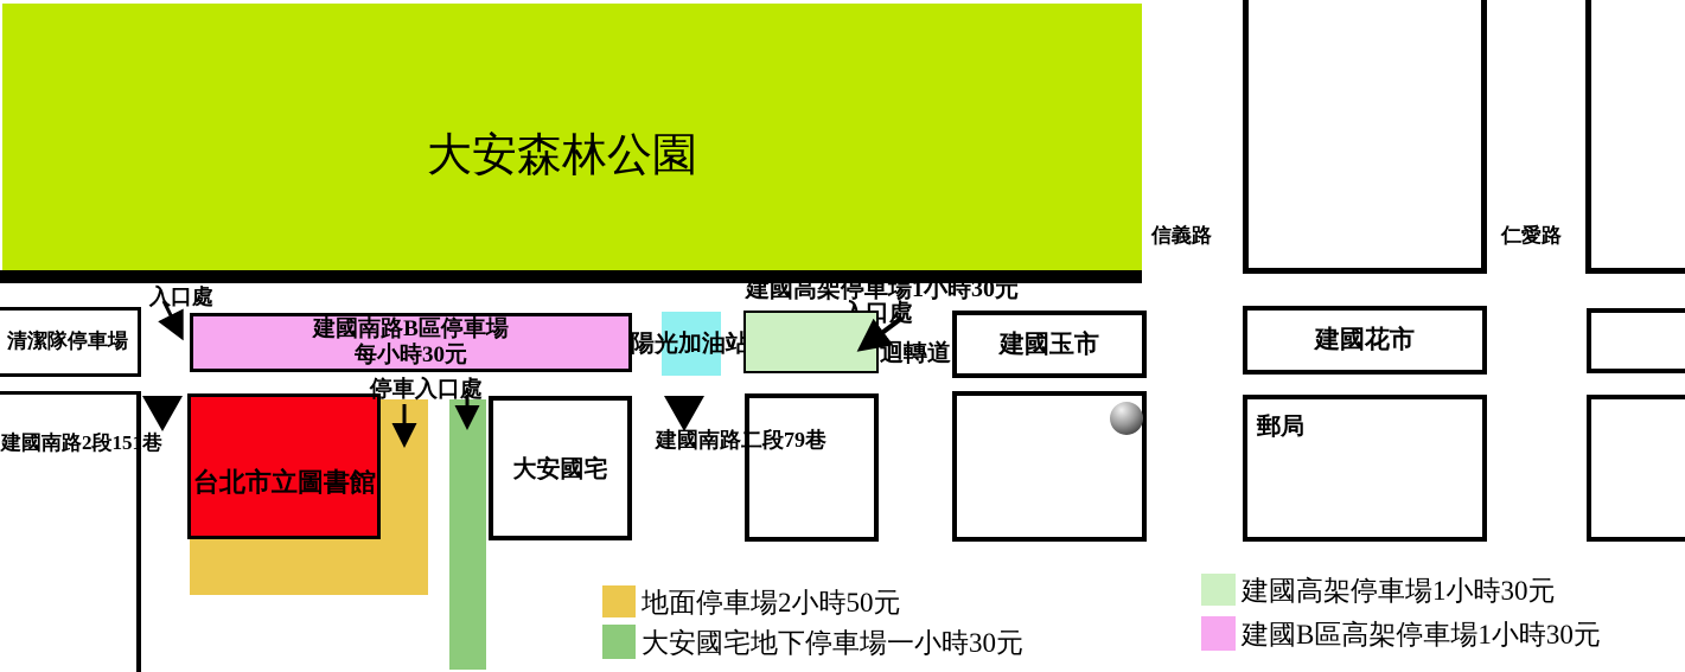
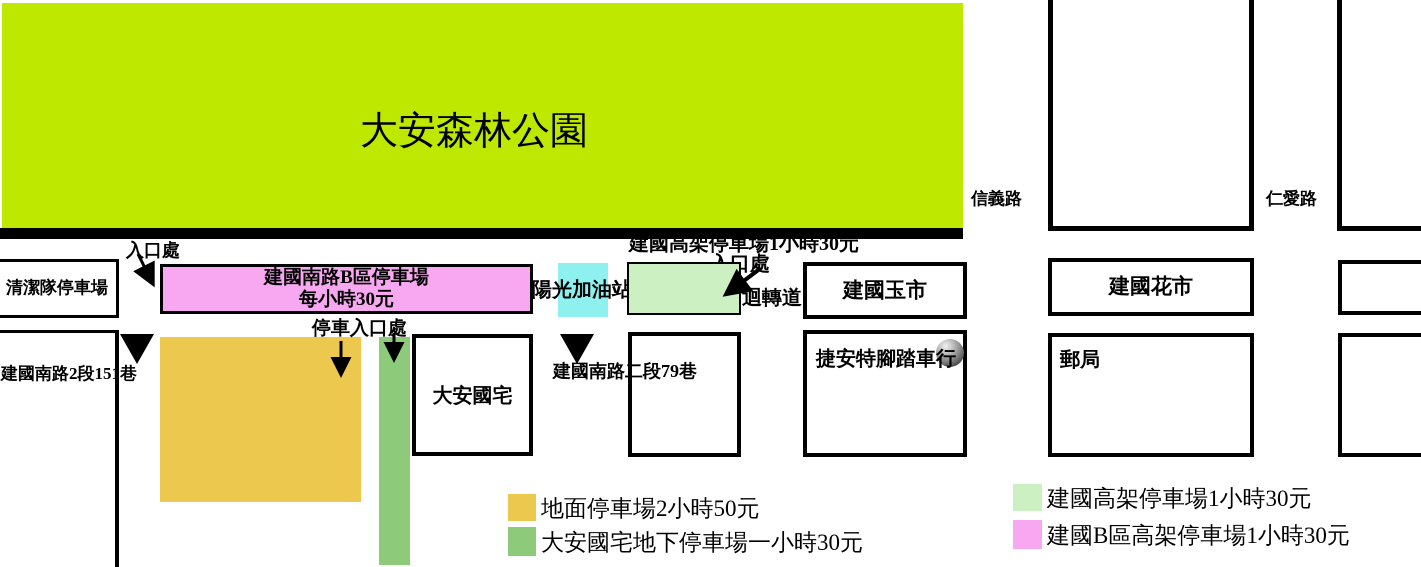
  大安森林公園
  信義路
  仁愛路
  清潔隊停車場
  入口處
  建國南路B區停車場
  每小時30元
  陽光加油站
  建國高架停車場1小時30元
  迴轉道
  建國玉市
  建國花市
  建國南路2段151巷
- 台北市立圖書館
  停車入口處
  大安國宅
  建國南路二段79巷
+ 捷安特腳踏車行
  郵局
  地面停車場2小時50元
  大安國宅地下停車場一小時30元
  建國高架停車場1小時30元
  建國B區高架停車場1小時30元
